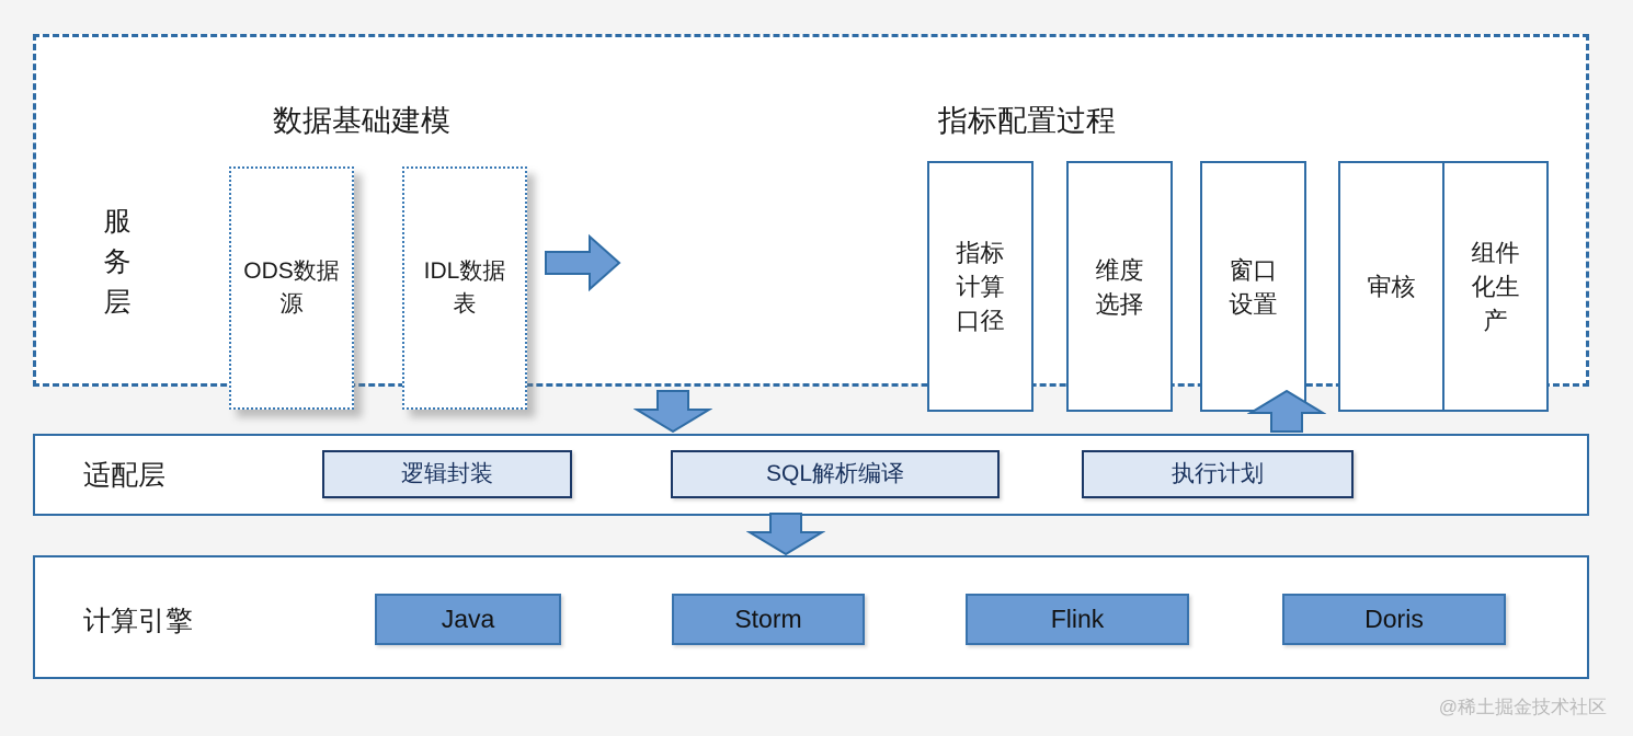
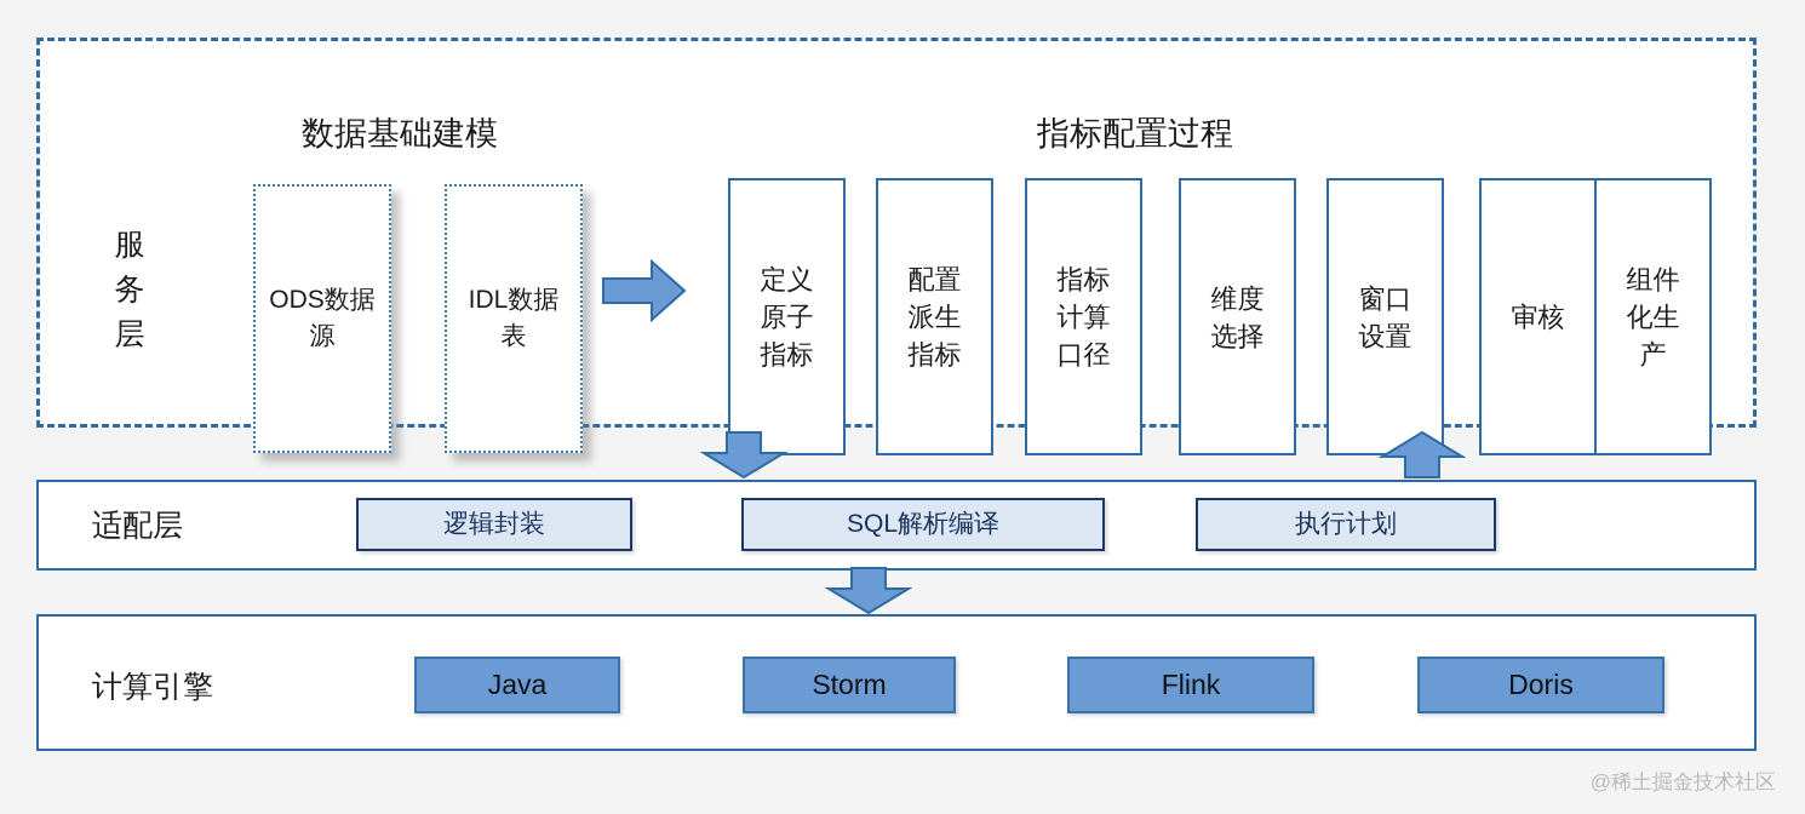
  服
  务
  层
  数据基础建模
  指标配置过程
  ODS数据源
  IDL数据表
+ 定义原子指标
+ 配置派生指标
  指标计算口径
  维度选择
  窗口设置
  审核
  组件化生产
  适配层
  逻辑封装
  SQL解析编译
  执行计划
  计算引擎
  Java
  Storm
  Flink
  Doris
  @稀土掘金技术社区
